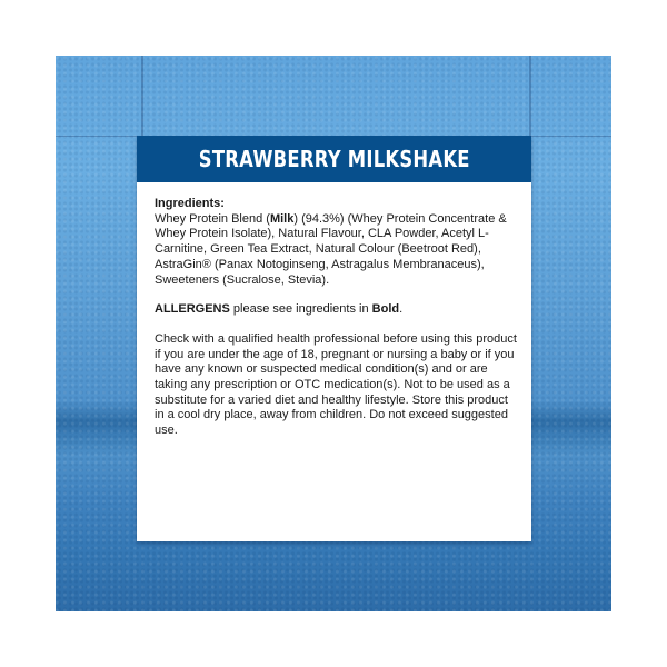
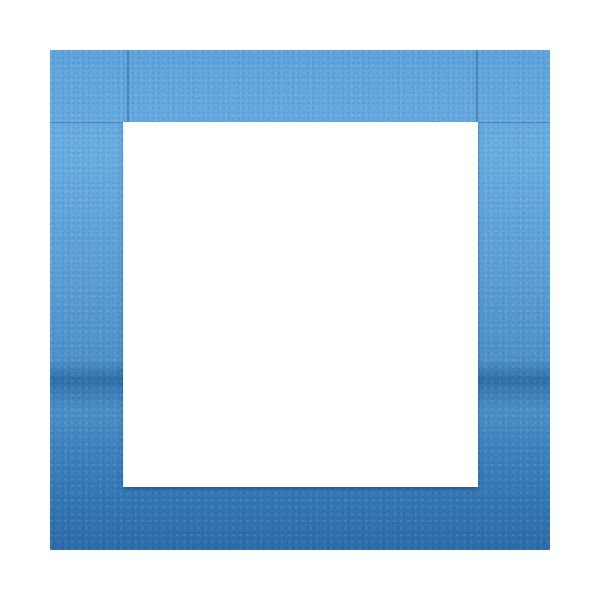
- STRAWBERRY MILKSHAKE
- Ingredients:
- Whey Protein Blend (Milk) (94.3%) (Whey Protein Concentrate & Whey Protein Isolate), Natural Flavour, CLA Powder, Acetyl L-Carnitine, Green Tea Extract, Natural Colour (Beetroot Red), AstraGin® (Panax Notoginseng, Astragalus Membranaceus), Sweeteners (Sucralose, Stevia).
- ALLERGENS please see ingredients in Bold.
- Check with a qualified health professional before using this product if you are under the age of 18, pregnant or nursing a baby or if you have any known or suspected medical condition(s) and or are taking any prescription or OTC medication(s). Not to be used as a substitute for a varied diet and healthy lifestyle. Store this product in a cool dry place, away from children. Do not exceed suggested use.
